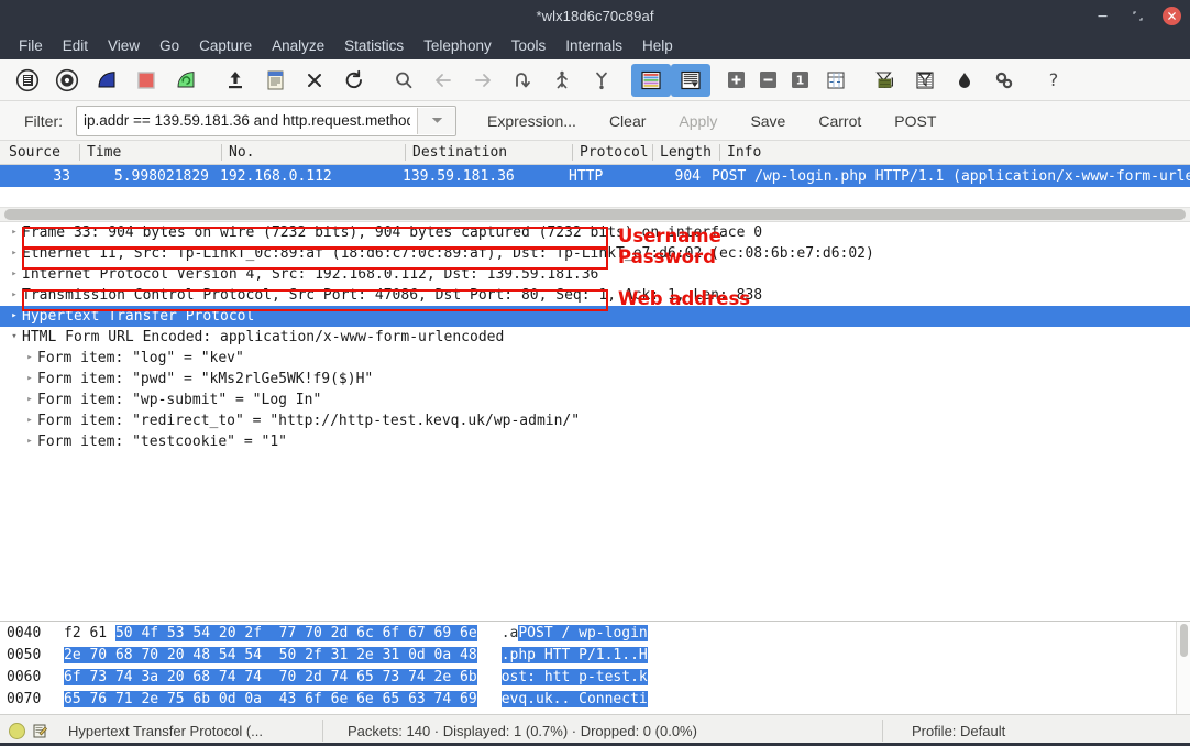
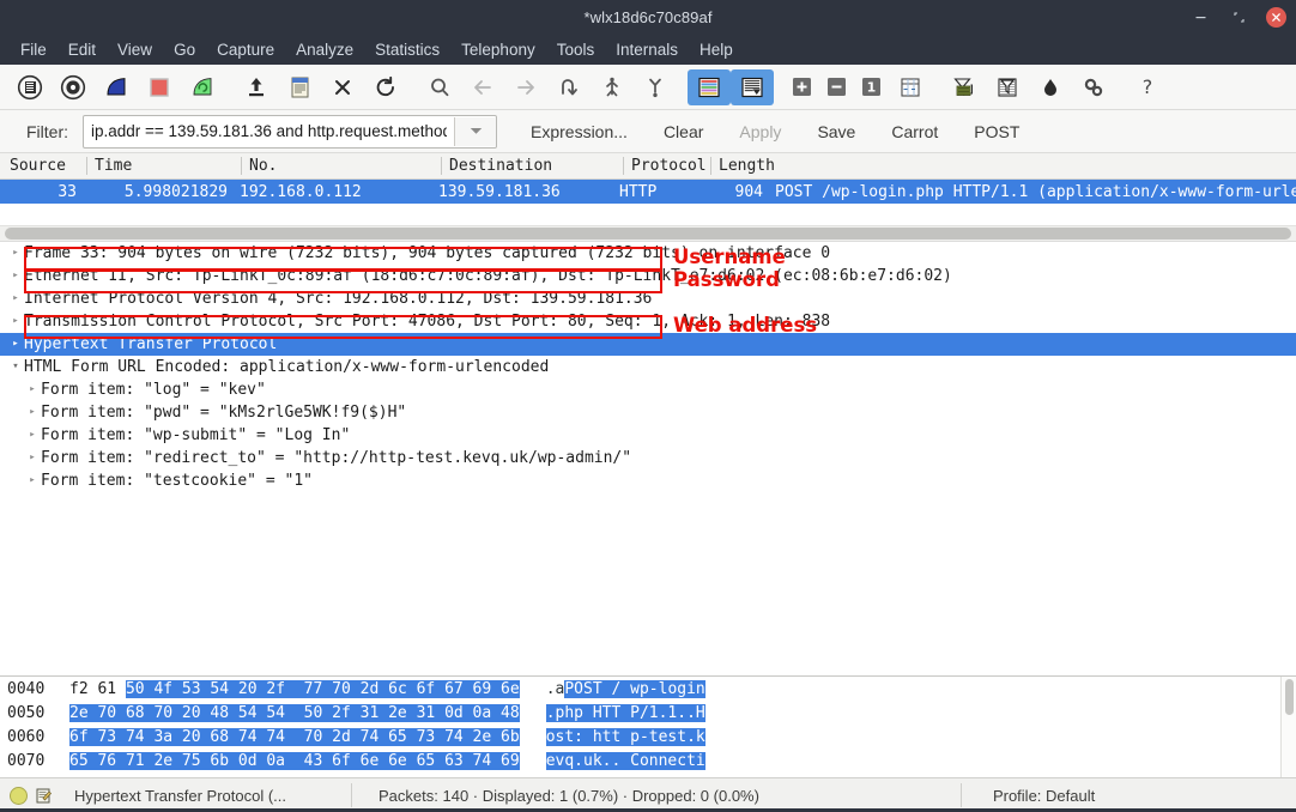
  *wlx18d6c70c89af
  File
  Edit
  View
  Go
  Capture
  Analyze
  Statistics
  Telephony
  Tools
  Internals
  Help
  1
  ?
  Filter:
  ip.addr == 139.59.181.36 and http.request.metho
  Expression...
  Clear
  Apply
  Save
  Carrot
  POST
  Source
  Time
  No.
  Destination
  Protocol
  Length
- Info
  33
  5.998021829
  192.168.0.112
  139.59.181.36
  HTTP
  904
  POST /wp-login.php HTTP/1.1 (application/x-www-form-urle
  ▸
  Frame 33: 904 bytes on wire (7232 bits), 904 bytes captured (7232 bits) on interface 0
  ▸
  Ethernet II, Src: Tp-LinkT_0c:89:af (18:d6:c7:0c:89:af), Dst: Tp-LinkT_e7:d6:02 (ec:08:6b:e7:d6:02)
  ▸
  Internet Protocol Version 4, Src: 192.168.0.112, Dst: 139.59.181.36
  ▸
  Transmission Control Protocol, Src Port: 47086, Dst Port: 80, Seq: 1, Ack: 1, Len: 838
  ▸
  Hypertext Transfer Protocol
  ▾
  HTML Form URL Encoded: application/x-www-form-urlencoded
  ▸
  Form item: "log" = "kev"
  ▸
  Form item: "pwd" = "kMs2rlGe5WK!f9($)H"
  ▸
  Form item: "wp-submit" = "Log In"
  ▸
  Form item: "redirect_to" = "http://http-test.kevq.uk/wp-admin/"
  ▸
  Form item: "testcookie" = "1"
  Username
  Password
  Web address
  0040
  f2 61 50 4f 53 54 20 2f 77 70 2d 6c 6f 67 69 6e
  .aPOST / wp-login
  0050
  2e 70 68 70 20 48 54 54 50 2f 31 2e 31 0d 0a 48
  .php HTT P/1.1..H
  0060
  6f 73 74 3a 20 68 74 74 70 2d 74 65 73 74 2e 6b
  ost: htt p-test.k
  0070
  65 76 71 2e 75 6b 0d 0a 43 6f 6e 6e 65 63 74 69
  evq.uk.. Connecti
  Hypertext Transfer Protocol (...
  Packets: 140 · Displayed: 1 (0.7%) · Dropped: 0 (0.0%)
  Profile: Default
